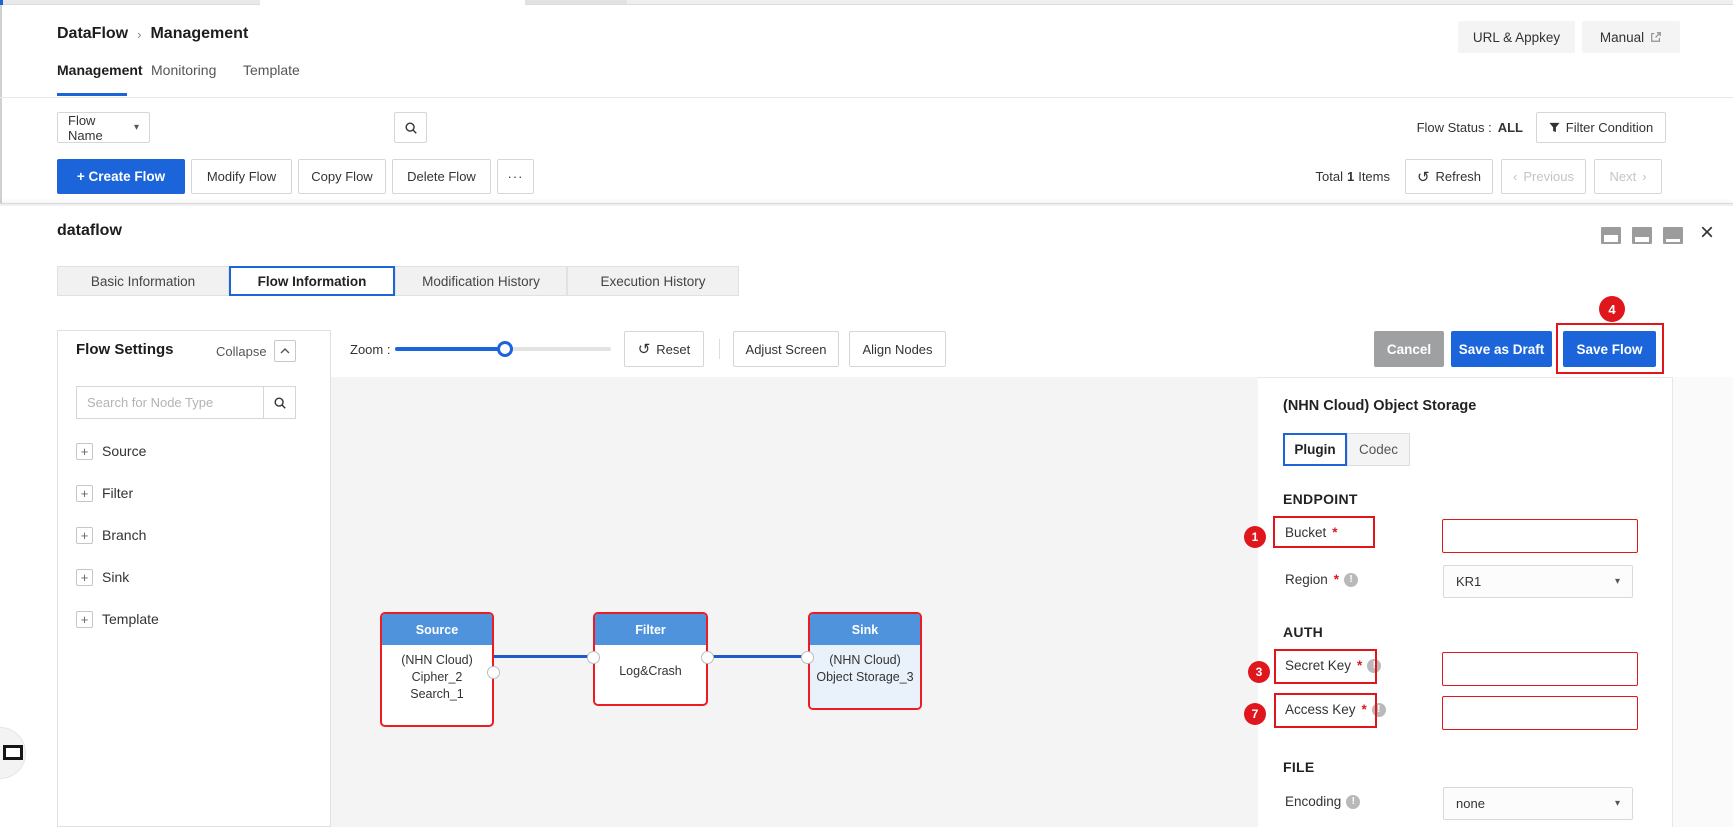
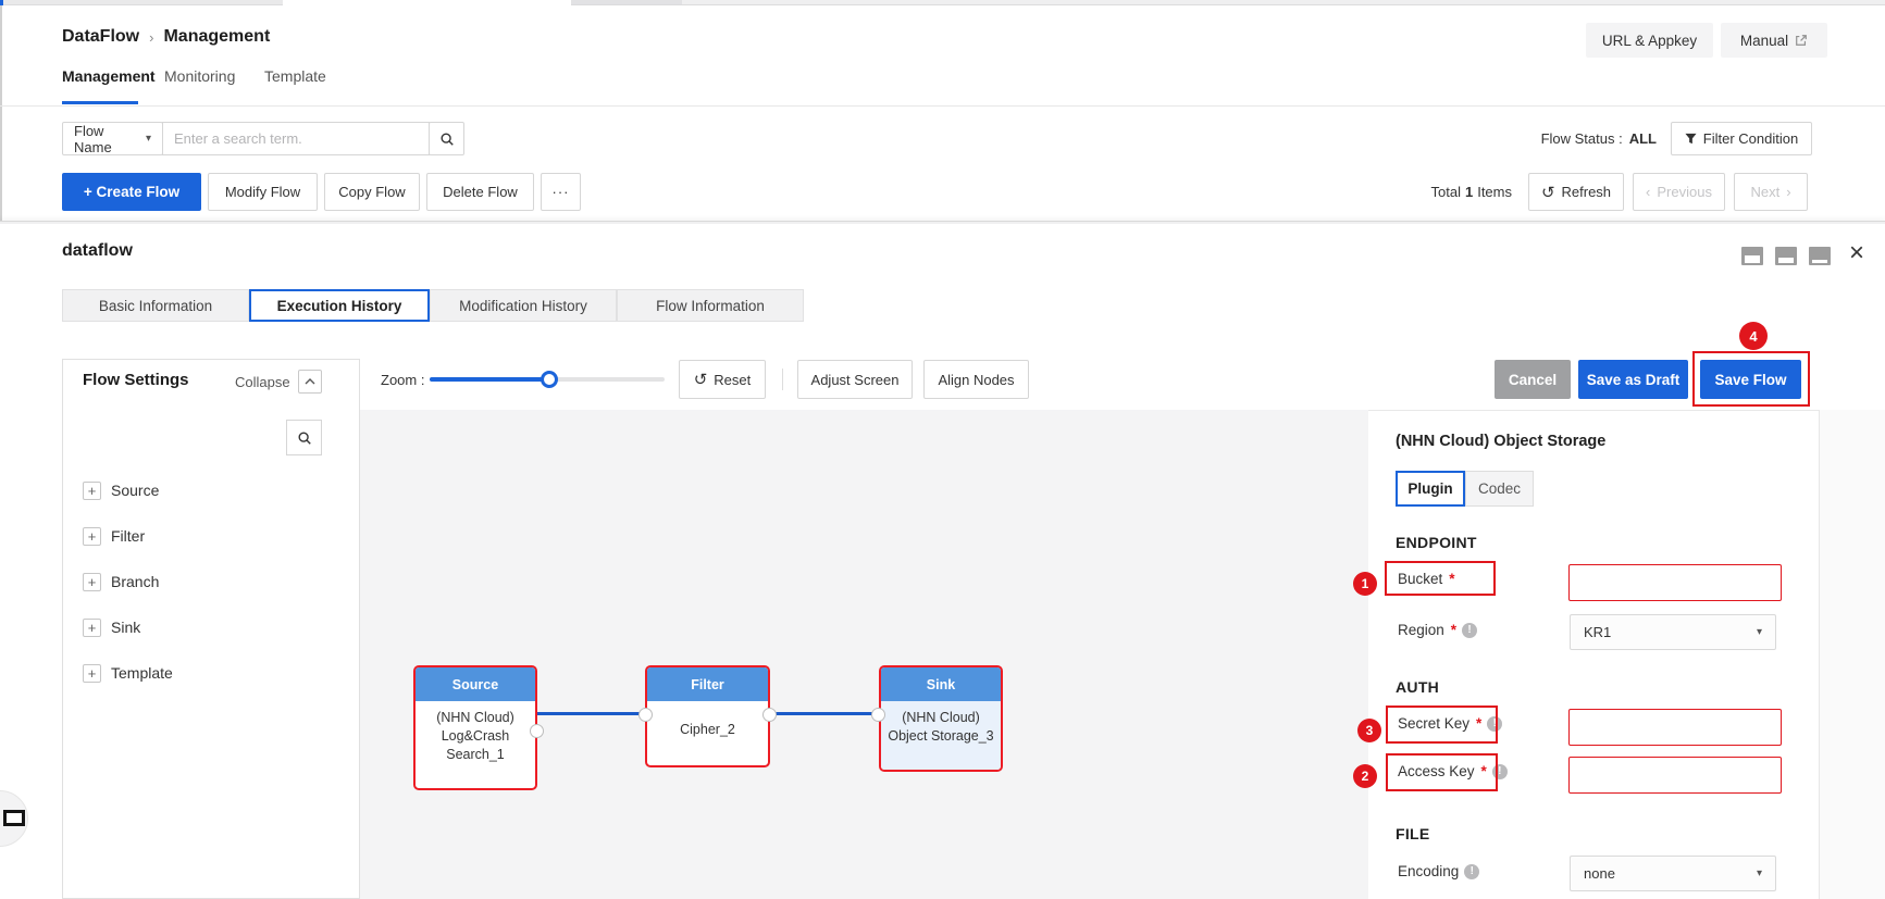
  DataFlow
  ›
  Management
  URL & Appkey
  Manual
  Management
  Monitoring
  Template
  Flow Name
  ▾
+ Enter a search term.
  Flow Status :
  ALL
  Filter Condition
  + Create Flow
  Modify Flow
  Copy Flow
  Delete Flow
  ···
  Total
  1
  Items
  ↺
  Refresh
  ‹
  Previous
  Next
  ›
  dataflow
  ×
  Basic Information
- Flow Information
+ Execution History
  Modification History
- Execution History
+ Flow Information
  Flow Settings
  Collapse
- Search for Node Type
  +
  Source
  +
  Filter
  +
  Branch
  +
  Sink
  +
  Template
  Zoom :
  ↺
  Reset
  Adjust Screen
  Align Nodes
  Cancel
  Save as Draft
  Save Flow
  4
  Source
  (NHN Cloud)
- Cipher_2
+ Log&Crash
  Search_1
  Filter
- Log&Crash
+ Cipher_2
  Sink
  (NHN Cloud)
  Object Storage_3
  (NHN Cloud) Object Storage
  Plugin
  Codec
  ENDPOINT
  Bucket
  *
  Region
  *
  !
  KR1
  ▾
  AUTH
  Secret Key
  *
  !
  Access Key
  *
  !
  FILE
  Encoding
  !
  none
  ▾
  1
  3
- 7
+ 2
